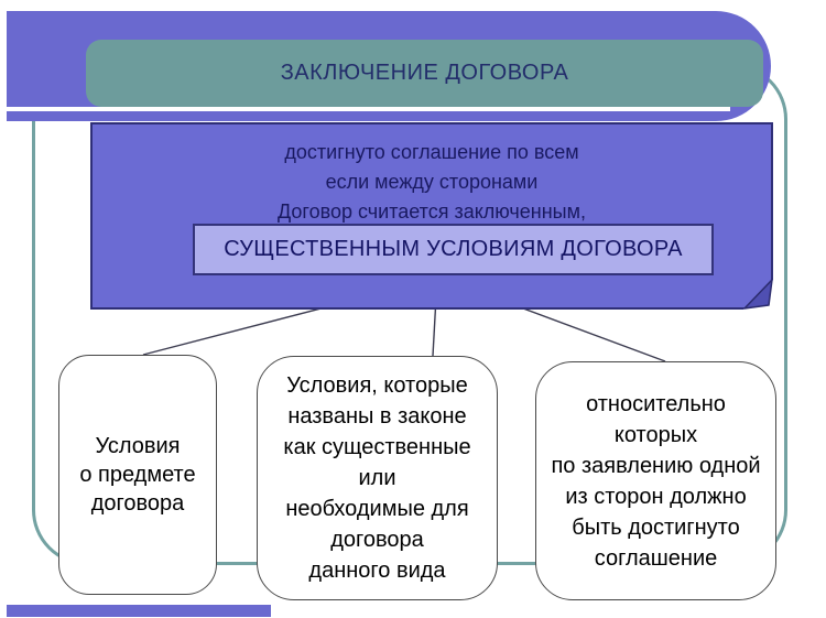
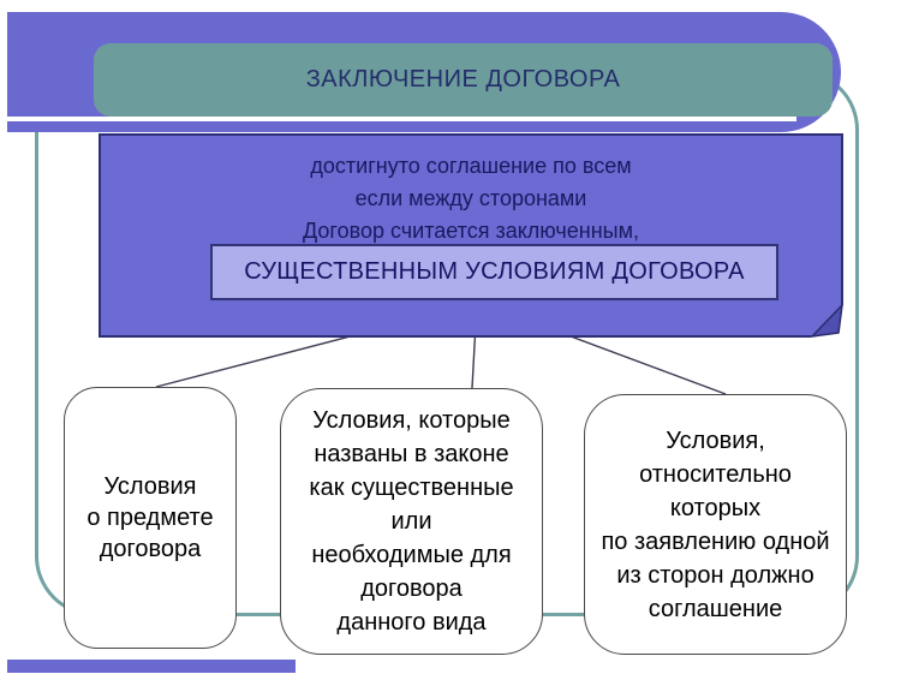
  ЗАКЛЮЧЕНИЕ ДОГОВОРА
  достигнуто соглашение по всем
  если между сторонами
  Договор считается заключенным,
  СУЩЕСТВЕННЫМ УСЛОВИЯМ ДОГОВОРА
  Условия
  о предмете
  договора
  Условия, которые
  названы в законе
  как существенные
  или
  необходимые для
  договора
  данного вида
+ Условия,
  относительно
  которых
  по заявлению одной
  из сторон должно
- быть достигнуто
  соглашение
